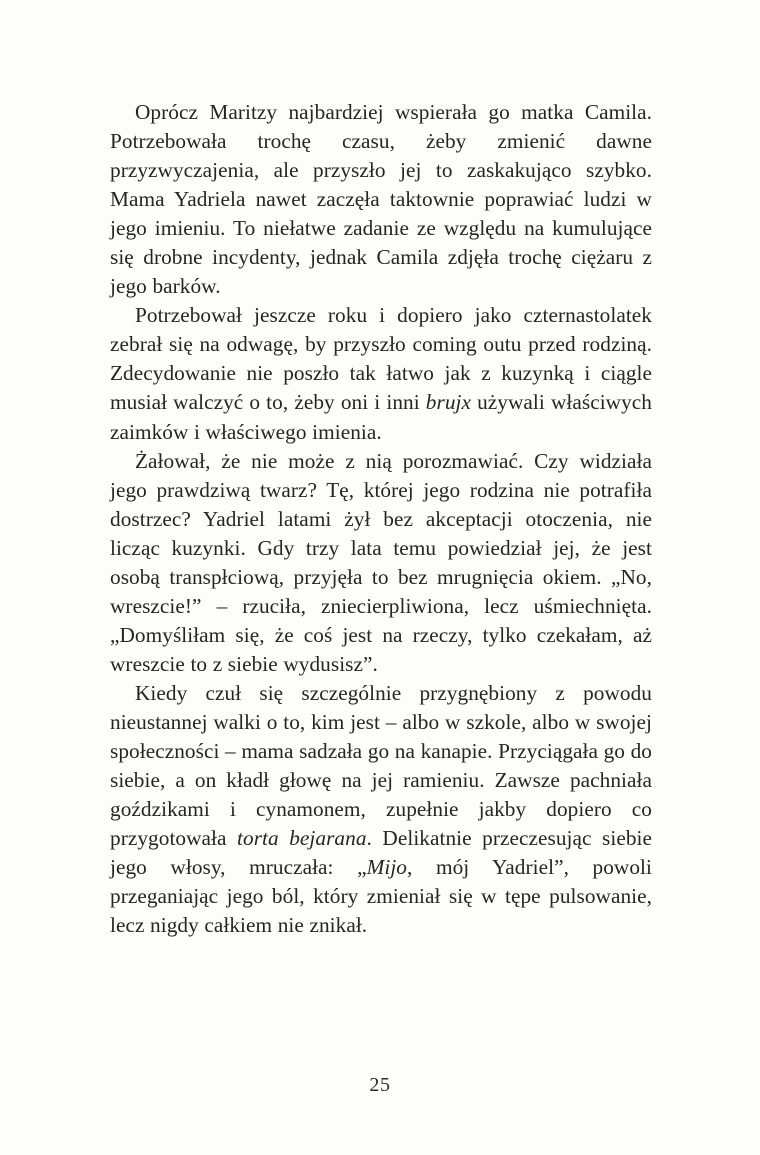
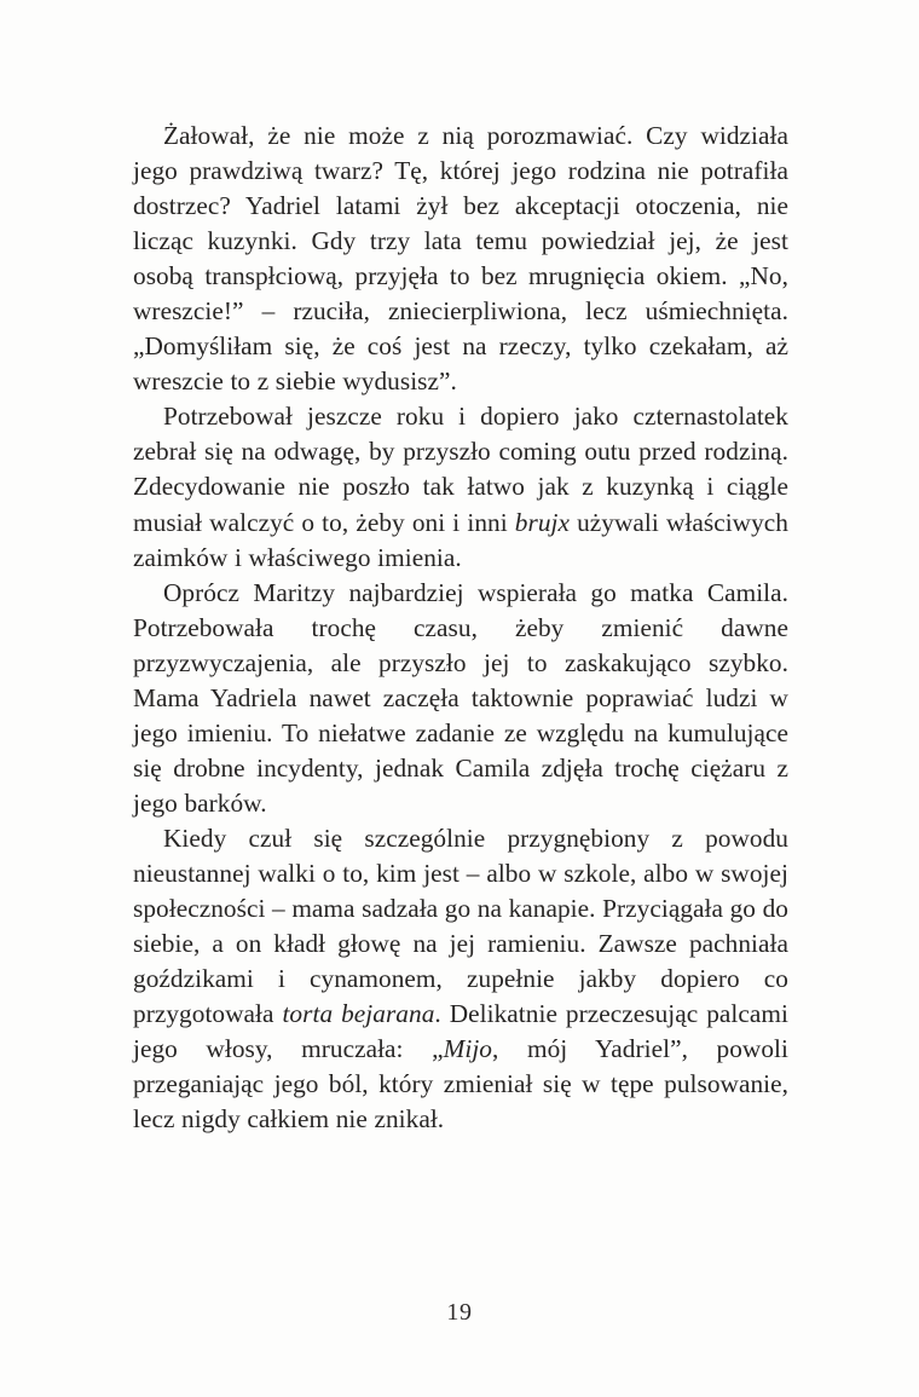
- Oprócz Maritzy najbardziej wspierała go matka Camila. Potrzebowała trochę czasu, żeby zmienić dawne przyzwyczajenia, ale przyszło jej to zaskakująco szybko. Mama Yadriela nawet zaczęła taktownie poprawiać ludzi w jego imieniu. To niełatwe zadanie ze względu na kumulujące się drobne incydenty, jednak Camila zdjęła trochę ciężaru z jego barków.
+ Żałował, że nie może z nią porozmawiać. Czy widziała jego prawdziwą twarz? Tę, której jego rodzina nie potrafiła dostrzec? Yadriel latami żył bez akceptacji otoczenia, nie licząc kuzynki. Gdy trzy lata temu powiedział jej, że jest osobą transpłciową, przyjęła to bez mrugnięcia okiem. „No, wreszcie!” – rzuciła, zniecierpliwiona, lecz uśmiechnięta. „Domyśliłam się, że coś jest na rzeczy, tylko czekałam, aż wreszcie to z siebie wydusisz”.
  Potrzebował jeszcze roku i dopiero jako czternastolatek zebrał się na odwagę, by przyszło coming outu przed rodziną. Zdecydowanie nie poszło tak łatwo jak z kuzynką i ciągle musiał walczyć o to, żeby oni i inni brujx używali właściwych zaimków i właściwego imienia.
- Żałował, że nie może z nią porozmawiać. Czy widziała jego prawdziwą twarz? Tę, której jego rodzina nie potrafiła dostrzec? Yadriel latami żył bez akceptacji otoczenia, nie licząc kuzynki. Gdy trzy lata temu powiedział jej, że jest osobą transpłciową, przyjęła to bez mrugnięcia okiem. „No, wreszcie!” – rzuciła, zniecierpliwiona, lecz uśmiechnięta. „Domyśliłam się, że coś jest na rzeczy, tylko czekałam, aż wreszcie to z siebie wydusisz”.
+ Oprócz Maritzy najbardziej wspierała go matka Camila. Potrzebowała trochę czasu, żeby zmienić dawne przyzwyczajenia, ale przyszło jej to zaskakująco szybko. Mama Yadriela nawet zaczęła taktownie poprawiać ludzi w jego imieniu. To niełatwe zadanie ze względu na kumulujące się drobne incydenty, jednak Camila zdjęła trochę ciężaru z jego barków.
- Kiedy czuł się szczególnie przygnębiony z powodu nieustannej walki o to, kim jest – albo w szkole, albo w swojej społeczności – mama sadzała go na kanapie. Przyciągała go do siebie, a on kładł głowę na jej ramieniu. Zawsze pachniała goździkami i cynamonem, zupełnie jakby dopiero co przygotowała torta bejarana. Delikatnie przeczesując siebie jego włosy, mruczała: „Mijo, mój Yadriel”, powoli przeganiając jego ból, który zmieniał się w tępe pulsowanie, lecz nigdy całkiem nie znikał.
+ Kiedy czuł się szczególnie przygnębiony z powodu nieustannej walki o to, kim jest – albo w szkole, albo w swojej społeczności – mama sadzała go na kanapie. Przyciągała go do siebie, a on kładł głowę na jej ramieniu. Zawsze pachniała goździkami i cynamonem, zupełnie jakby dopiero co przygotowała torta bejarana. Delikatnie przeczesując palcami jego włosy, mruczała: „Mijo, mój Yadriel”, powoli przeganiając jego ból, który zmieniał się w tępe pulsowanie, lecz nigdy całkiem nie znikał.
- 25
+ 19
